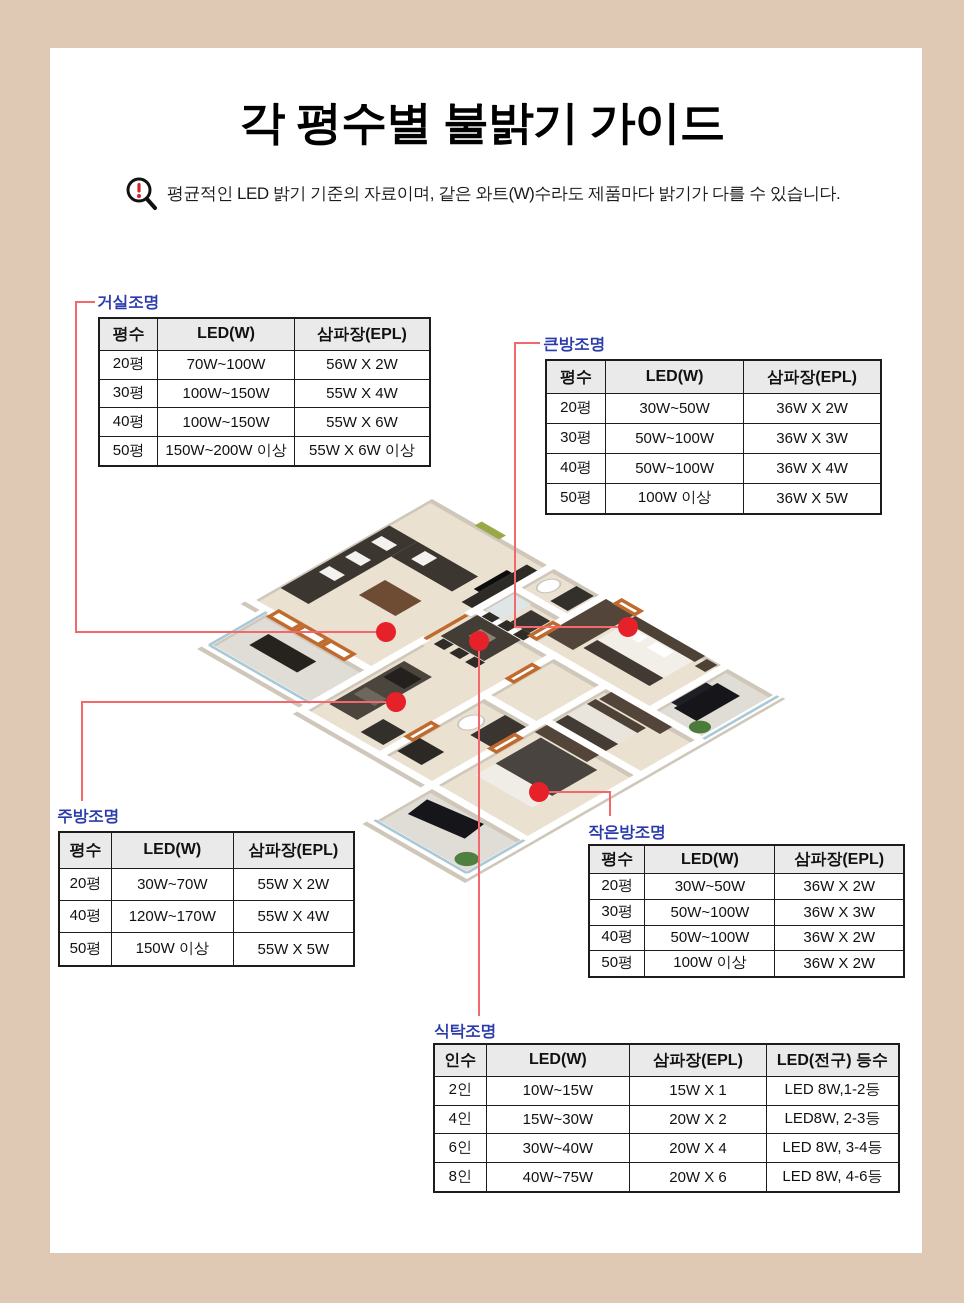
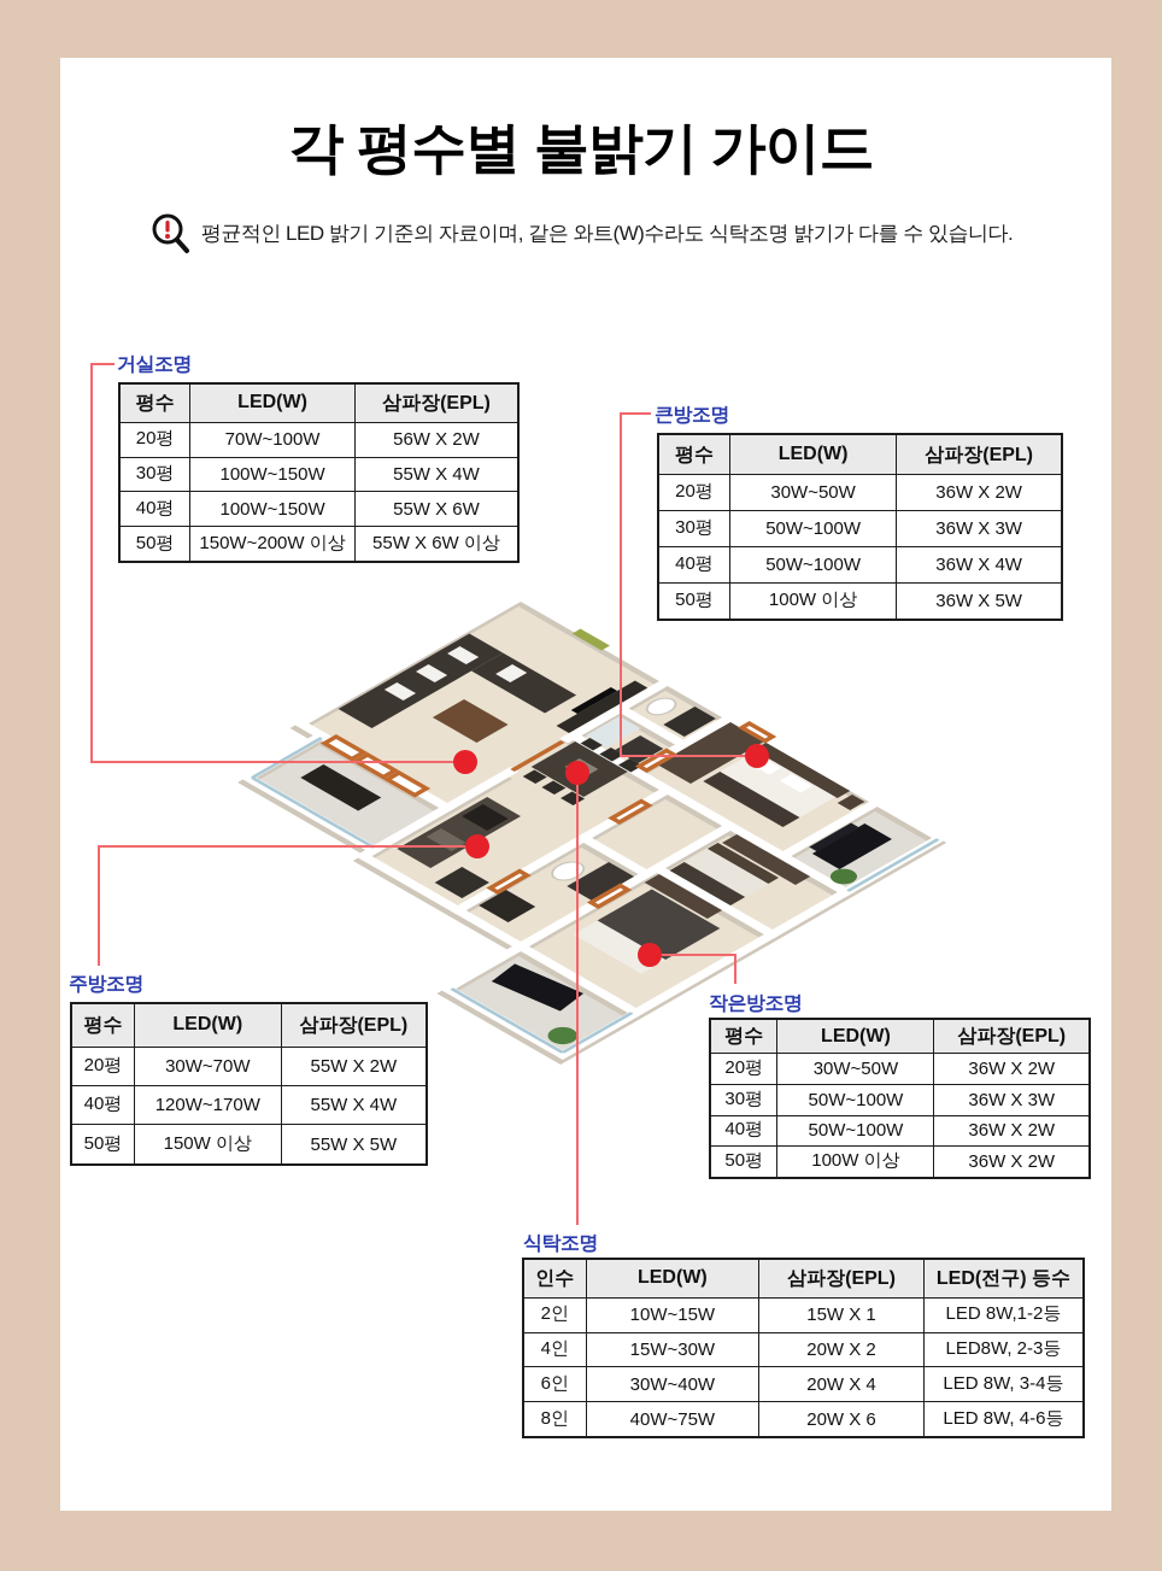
  각 평수별 불밝기 가이드
- 평균적인 LED 밝기 기준의 자료이며, 같은 와트(W)수라도 제품마다 밝기가 다를 수 있습니다.
+ 평균적인 LED 밝기 기준의 자료이며, 같은 와트(W)수라도 식탁조명 밝기가 다를 수 있습니다.
  거실조명
  큰방조명
  주방조명
  작은방조명
  식탁조명
  평수	LED(W)	삼파장(EPL)
  20평	70W~100W	56W X 2W
  30평	100W~150W	55W X 4W
  40평	100W~150W	55W X 6W
  50평	150W~200W 이상	55W X 6W 이상
  평수	LED(W)	삼파장(EPL)
  20평	30W~50W	36W X 2W
  30평	50W~100W	36W X 3W
  40평	50W~100W	36W X 4W
  50평	100W 이상	36W X 5W
  평수	LED(W)	삼파장(EPL)
  20평	30W~70W	55W X 2W
  40평	120W~170W	55W X 4W
  50평	150W 이상	55W X 5W
  평수	LED(W)	삼파장(EPL)
  20평	30W~50W	36W X 2W
  30평	50W~100W	36W X 3W
  40평	50W~100W	36W X 2W
  50평	100W 이상	36W X 2W
  인수	LED(W)	삼파장(EPL)	LED(전구) 등수
  2인	10W~15W	15W X 1	LED 8W,1-2등
  4인	15W~30W	20W X 2	LED8W, 2-3등
  6인	30W~40W	20W X 4	LED 8W, 3-4등
  8인	40W~75W	20W X 6	LED 8W, 4-6등
